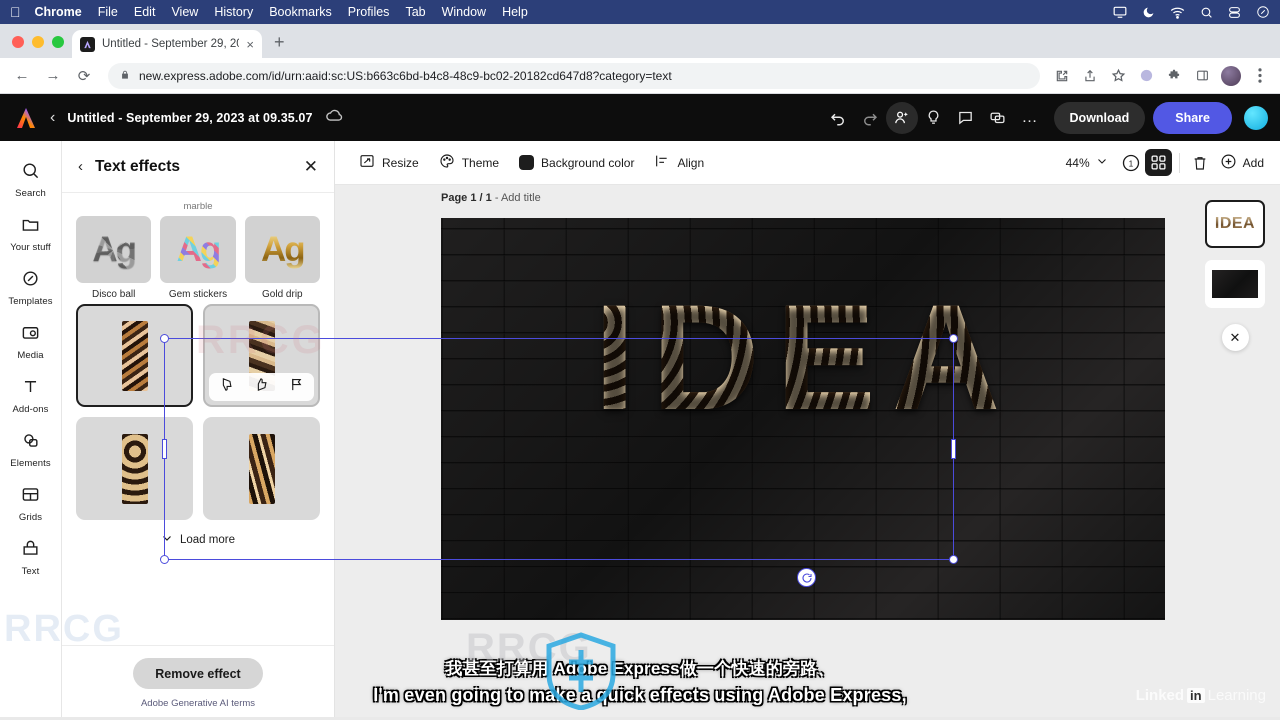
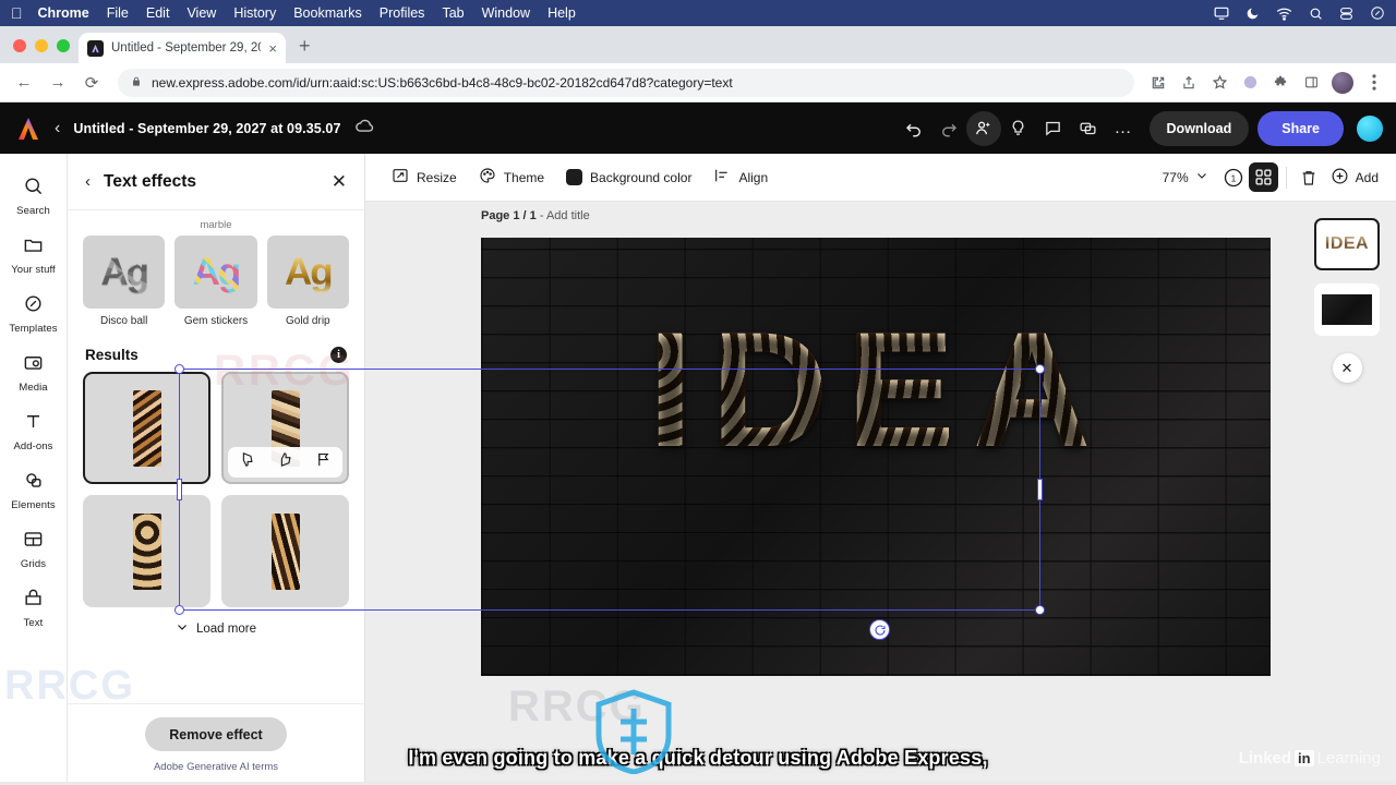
  
  Chrome
  File
  Edit
  View
  History
  Bookmarks
  Profiles
  Tab
  Window
  Help
  Untitled - September 29, 2
  ×
  +
  ←
  →
  ⟳
  new.express.adobe.com/id/urn:aaid:sc:US:b663c6bd-b4c8-48c9-bc02-20182cd647d8?category=text
  ‹
- Untitled - September 29, 2023 at 09.35.07
+ Untitled - September 29, 2027 at 09.35.07
  …
  Download
  Share
  Search
  Your stuff
  Templates
  Media
  Add-ons
  Elements
  Grids
  Text
  ‹
  Text effects
  ✕
  marble
  Ag
  Disco ball
  Ag
  Gem stickers
  Ag
  Gold drip
+ Results
+ i
  Load more
  Remove effect
  Adobe Generative AI terms
  Resize
  Theme
  Background color
  Align
- 44%
+ 77%
  1
  Add
  Page 1 / 1 - Add title
  IDEA
  IDEA
  ✕
- 我甚至打算用 Adobe Express做一个快速的旁路、
- I'm even going to make a quick effects using Adobe Express,
+ I'm even going to make a quick detour using Adobe Express,
  RRCG
  RRCG
  RRCG
  in
